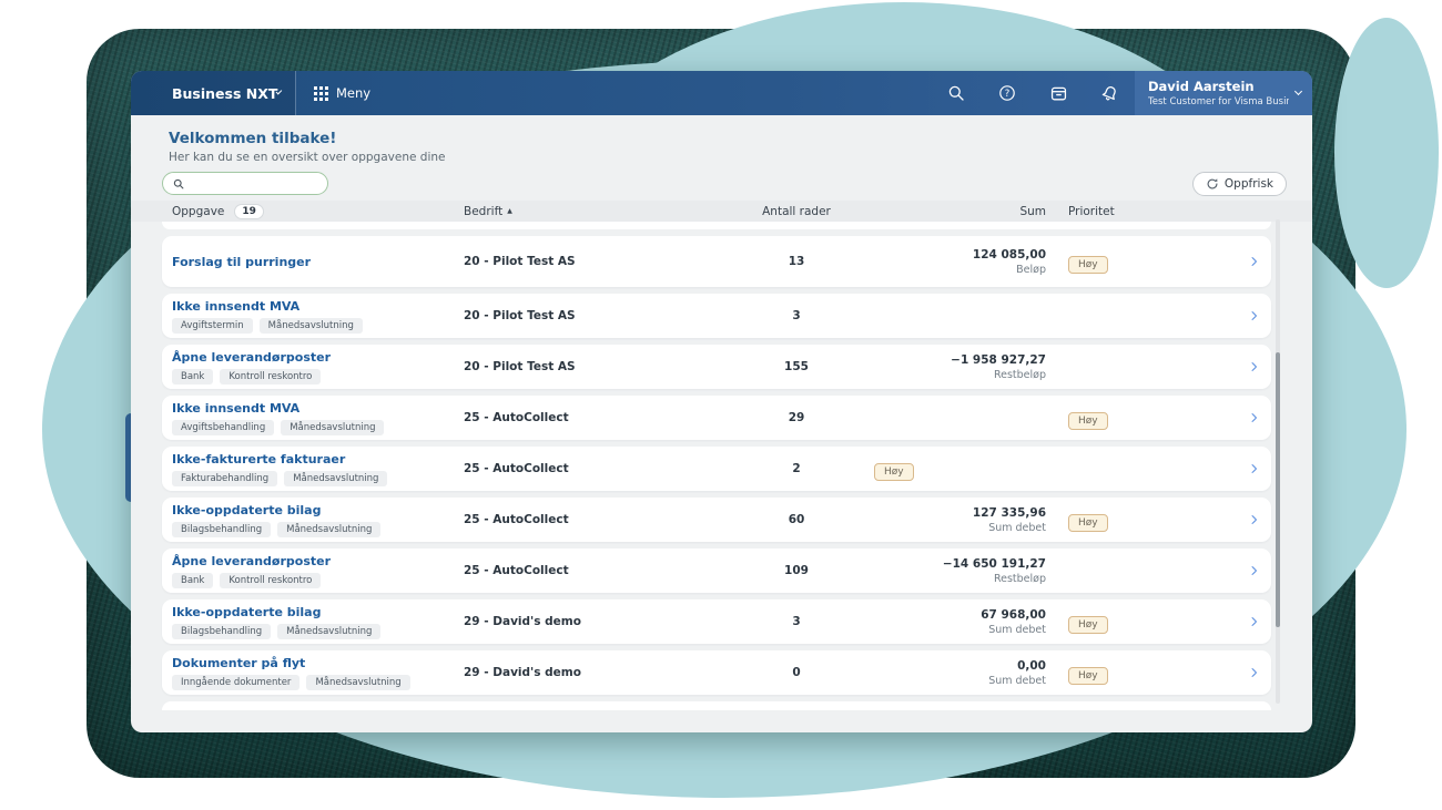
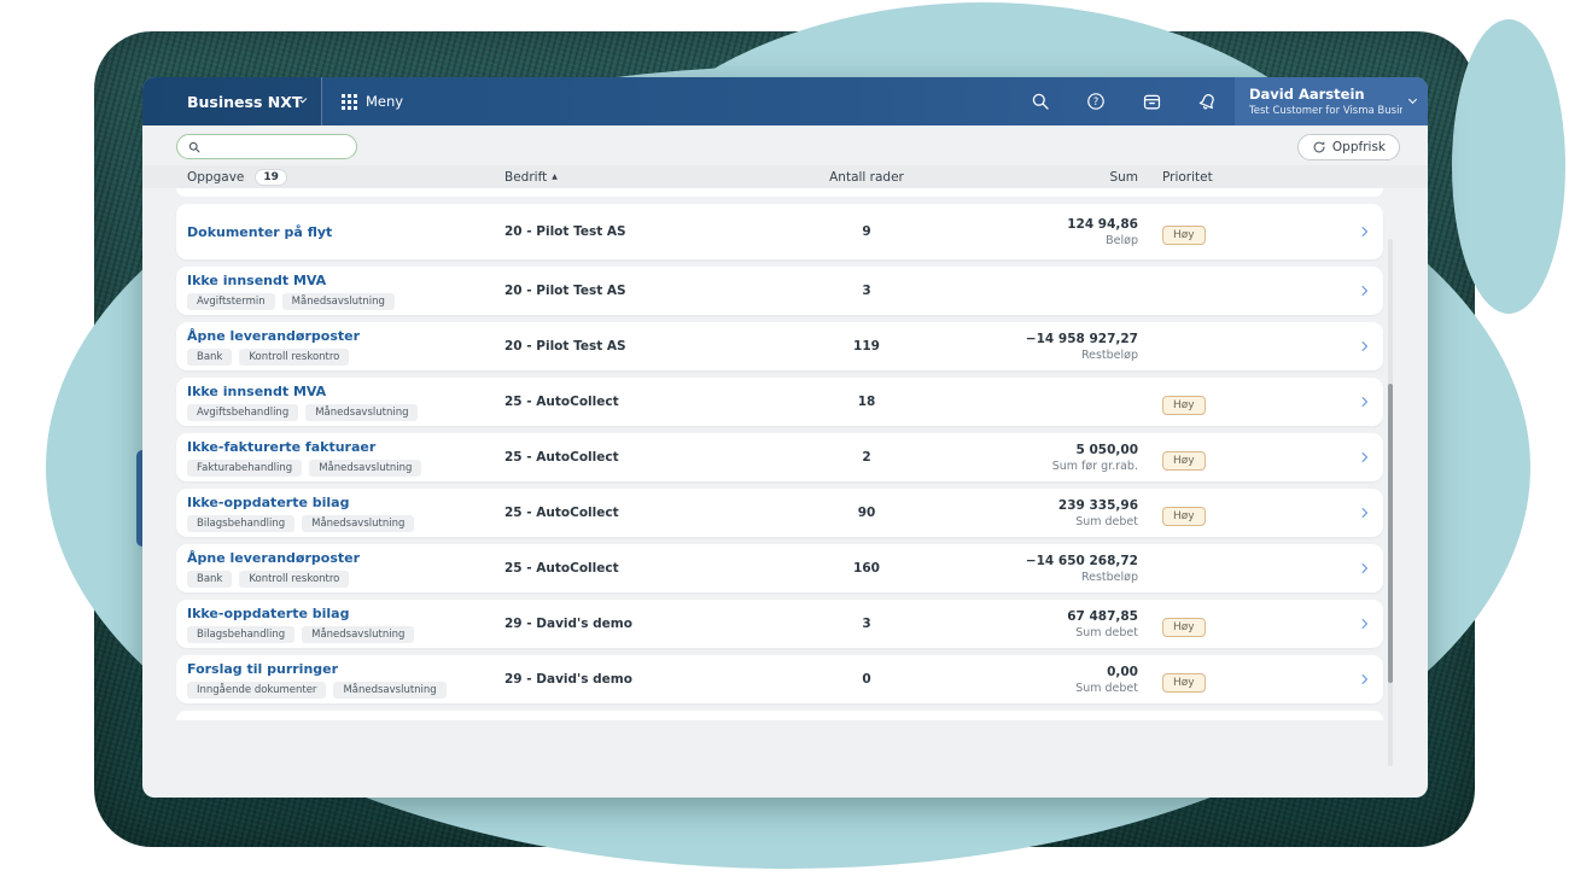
  Business NXT
  Meny
  ?
  David Aarstein
  Test Customer for Visma Busi
- Velkommen tilbake!
- Her kan du se en oversikt over oppgavene dine
  Oppfrisk
  Oppgave
  19
  Bedrift
  Antall rader
  Sum
  Prioritet
- Forslag til purringer
+ Dokumenter på flyt
  20 - Pilot Test AS
- 13
+ 9
- 124 085,00
+ 124 94,86
  Beløp
  Høy
  Ikke innsendt MVA
  Avgiftstermin
  Månedsavslutning
  20 - Pilot Test AS
  3
  Åpne leverandørposter
  Bank
  Kontroll reskontro
  20 - Pilot Test AS
- 155
+ 119
- −1 958 927,27
+ −14 958 927,27
  Restbeløp
  Ikke innsendt MVA
  Avgiftsbehandling
  Månedsavslutning
  25 - AutoCollect
- 29
+ 18
  Høy
  Ikke-fakturerte fakturaer
  Fakturabehandling
  Månedsavslutning
  25 - AutoCollect
  2
+ 5 050,00
+ Sum før gr.rab.
  Høy
  Ikke-oppdaterte bilag
  Bilagsbehandling
  Månedsavslutning
  25 - AutoCollect
- 60
+ 90
- 127 335,96
+ 239 335,96
  Sum debet
  Høy
  Åpne leverandørposter
  Bank
  Kontroll reskontro
  25 - AutoCollect
- 109
+ 160
- −14 650 191,27
+ −14 650 268,72
  Restbeløp
  Ikke-oppdaterte bilag
  Bilagsbehandling
  Månedsavslutning
  29 - David's demo
  3
- 67 968,00
+ 67 487,85
  Sum debet
  Høy
- Dokumenter på flyt
+ Forslag til purringer
  Inngående dokumenter
  Månedsavslutning
  29 - David's demo
  0
  0,00
  Sum debet
  Høy
